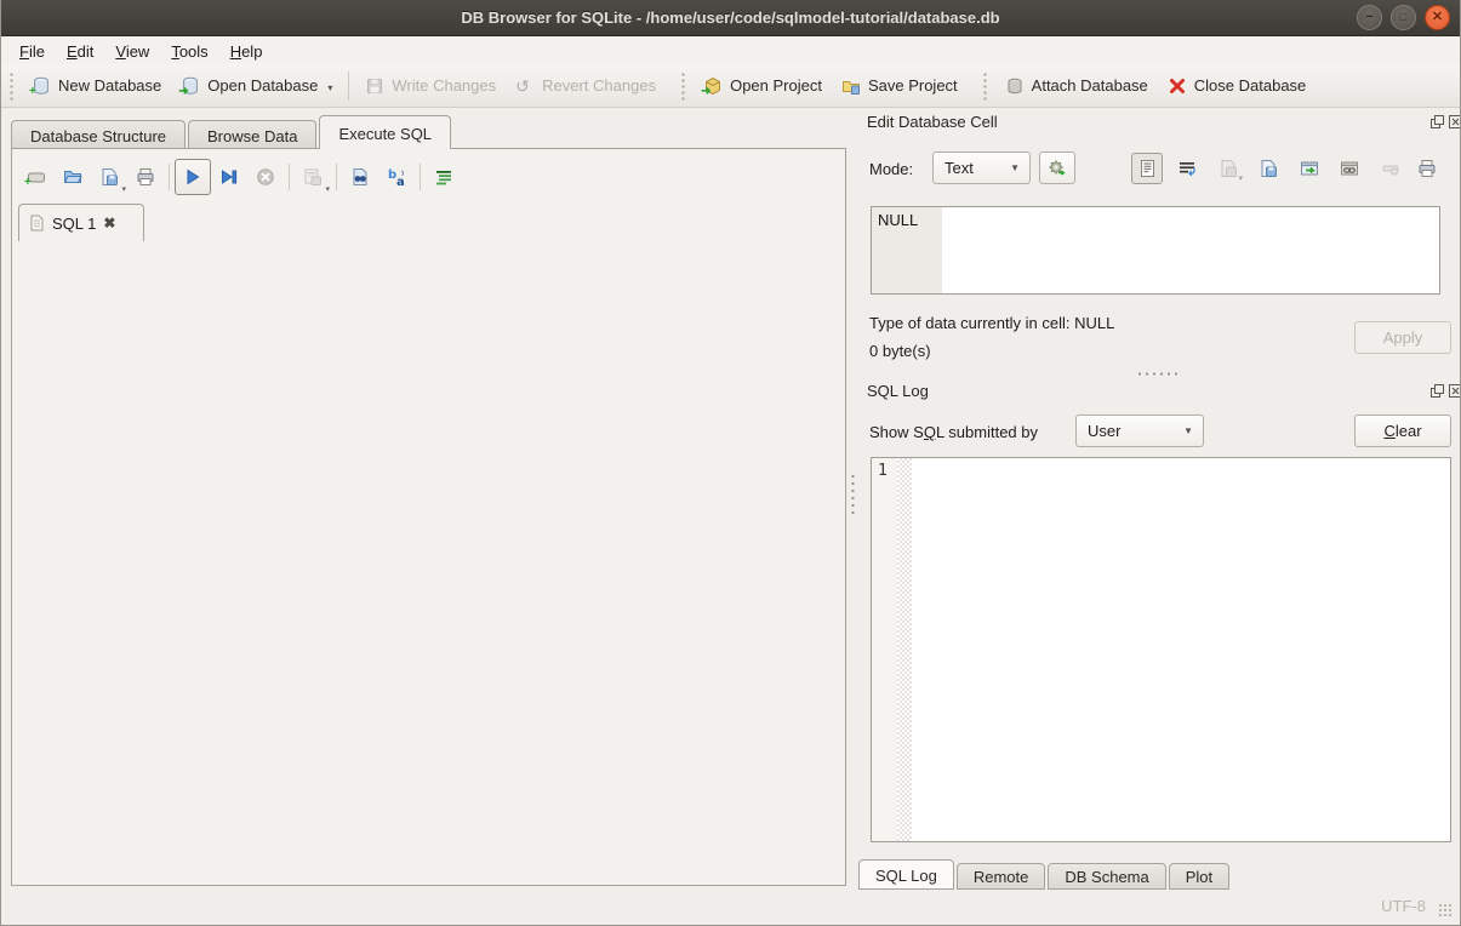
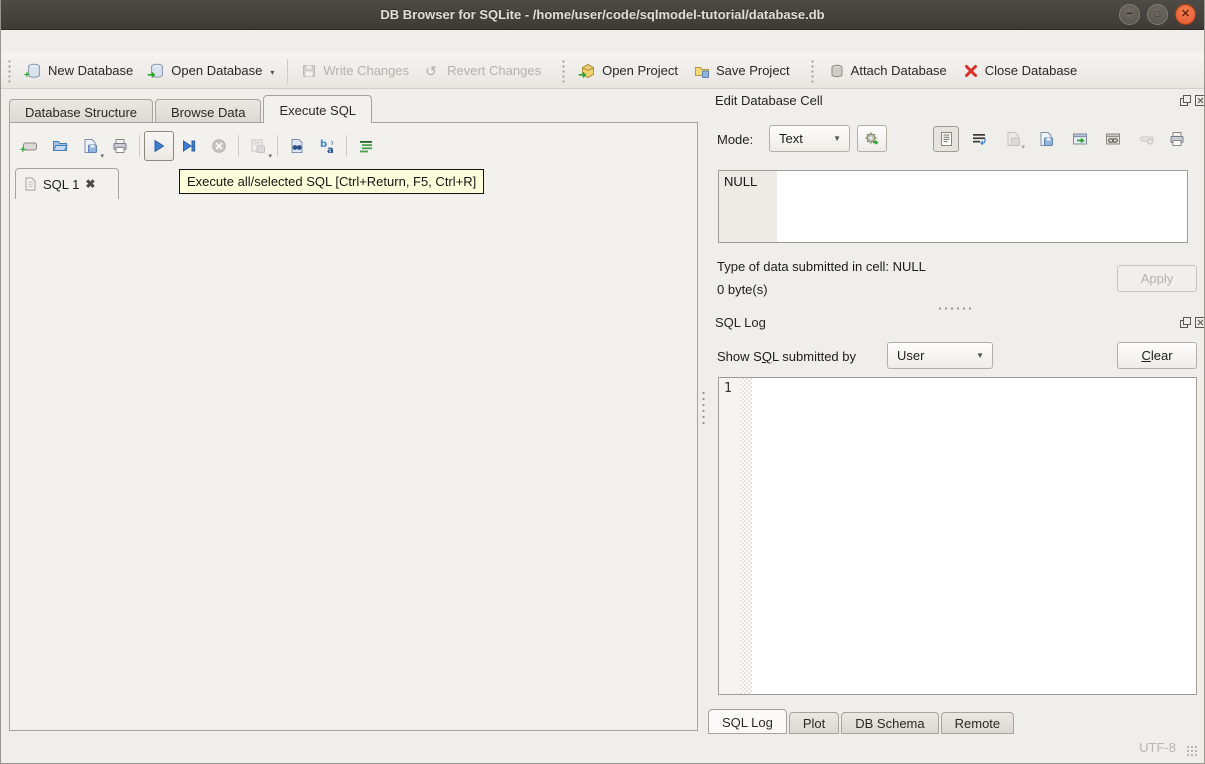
  DB Browser for SQLite - /home/user/code/sqlmodel-tutorial/database.db
  −
  □
  ✕
- File
- Edit
- View
- Tools
- Help
  +
  New Database
  ➜
  Open Database
  ▾
  Write Changes
  ↺
  Revert Changes
  ➜
  Open Project
  Save Project
  Attach Database
  Close Database
  Database Structure
  Browse Data
  Execute SQL
  +
  b
  a
  SQL 1
  ✖
+ Execute all/selected SQL [Ctrl+Return, F5, Ctrl+R]
  Edit Database Cell
  Mode:
  Text
  ▼
  NULL
- Type of data currently in cell: NULL
+ Type of data submitted in cell: NULL
  0 byte(s)
  Apply
  SQL Log
  Show SQL submitted by
  User
  ▼
  Clear
  1
  SQL Log
- Remote
+ Plot
  DB Schema
- Plot
+ Remote
  UTF-8
